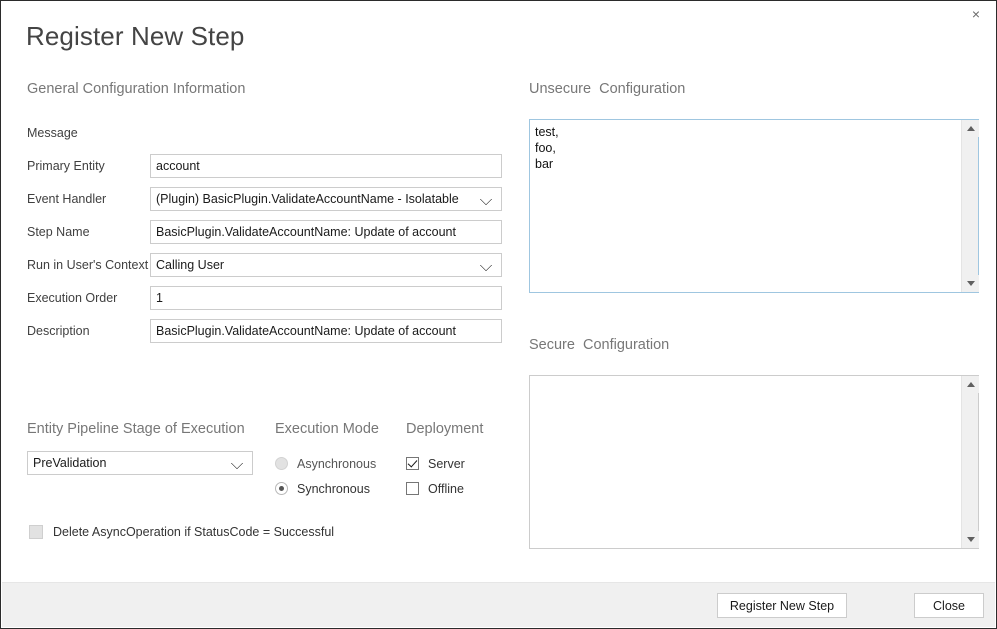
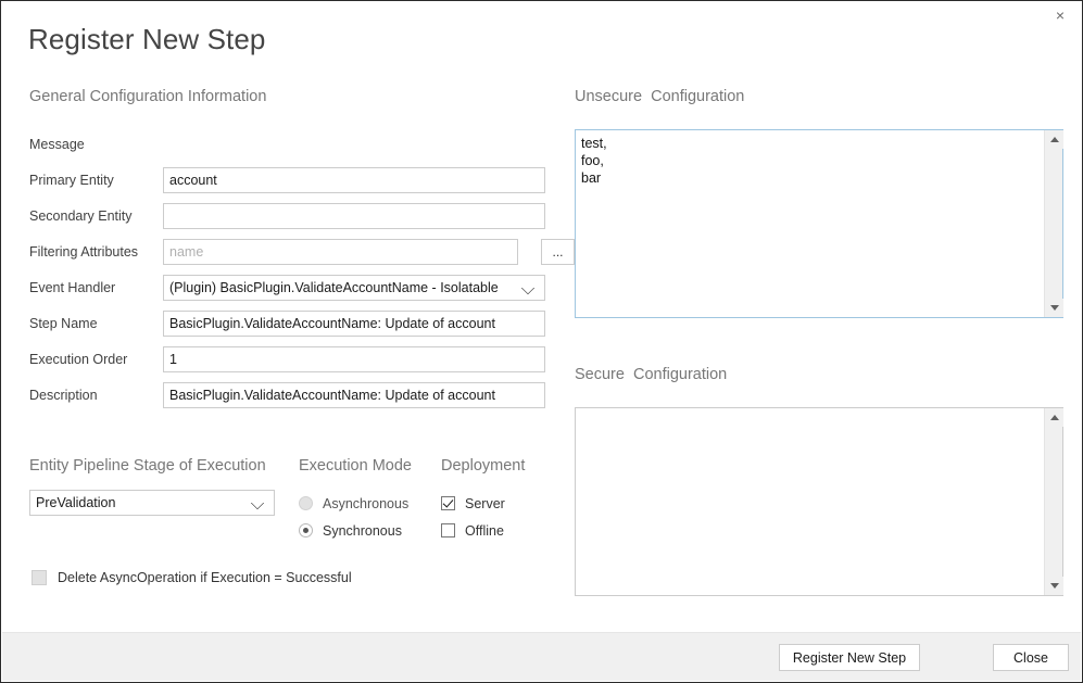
  ×
  Register New Step
  General Configuration Information
  Message
  Primary Entity
  account
+ Secondary Entity
+ Filtering Attributes
+ name
+ ...
  Event Handler
  (Plugin) BasicPlugin.ValidateAccountName - Isolatable
  Step Name
  BasicPlugin.ValidateAccountName: Update of account
- Run in User's Context
- Calling User
  Execution Order
  1
  Description
  BasicPlugin.ValidateAccountName: Update of account
  Entity Pipeline Stage of Execution
  Execution Mode
  Deployment
  PreValidation
  Asynchronous
  Synchronous
  Server
  Offline
- Delete AsyncOperation if StatusCode = Successful
+ Delete AsyncOperation if Execution = Successful
  Unsecure Configuration
  test,
  foo,
  bar
  Secure Configuration
  Register New Step
  Close
